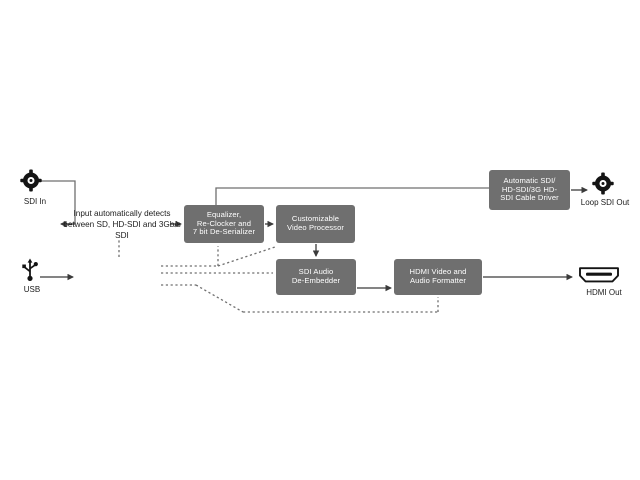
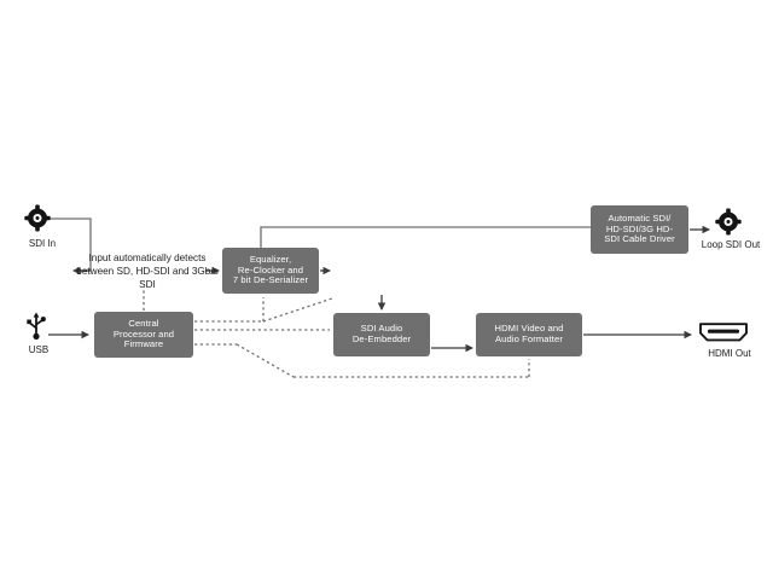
  SDI In
  USB
  Loop SDI Out
  HDMI Out
  Input automatically detects between SD, HD-SDI and 3Gb/s SDI
  Equalizer,
  Re-Clocker and
  7 bit De-Serializer
- Customizable
- Video Processor
  Automatic SDI/
  HD-SDI/3G HD-
  SDI Cable Driver
+ Central
+ Processor and
+ Firmware
  SDI Audio
  De-Embedder
  HDMI Video and
  Audio Formatter
